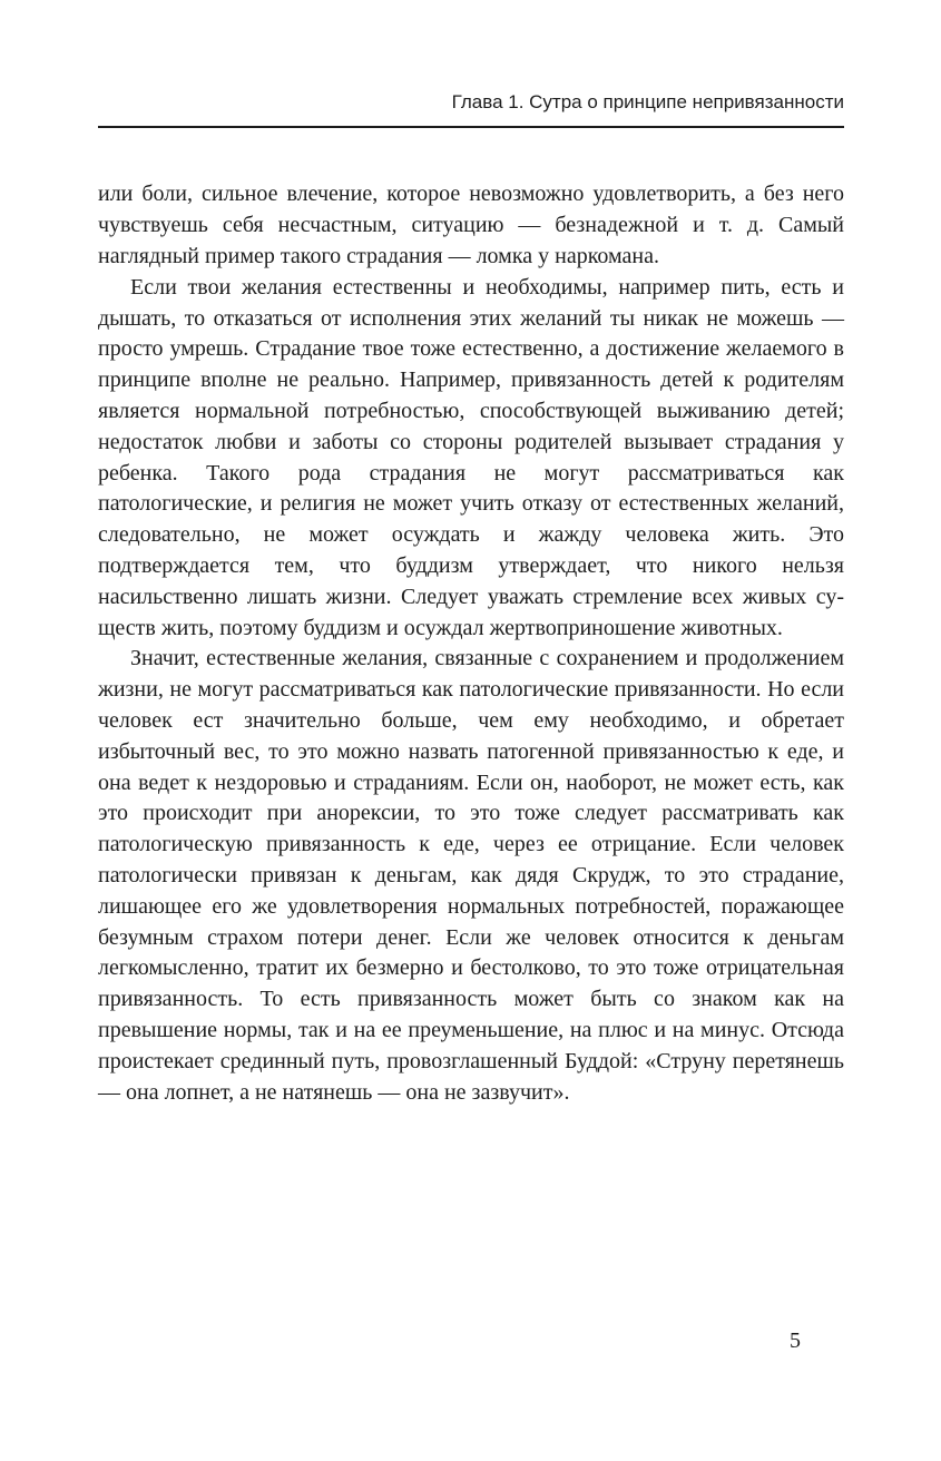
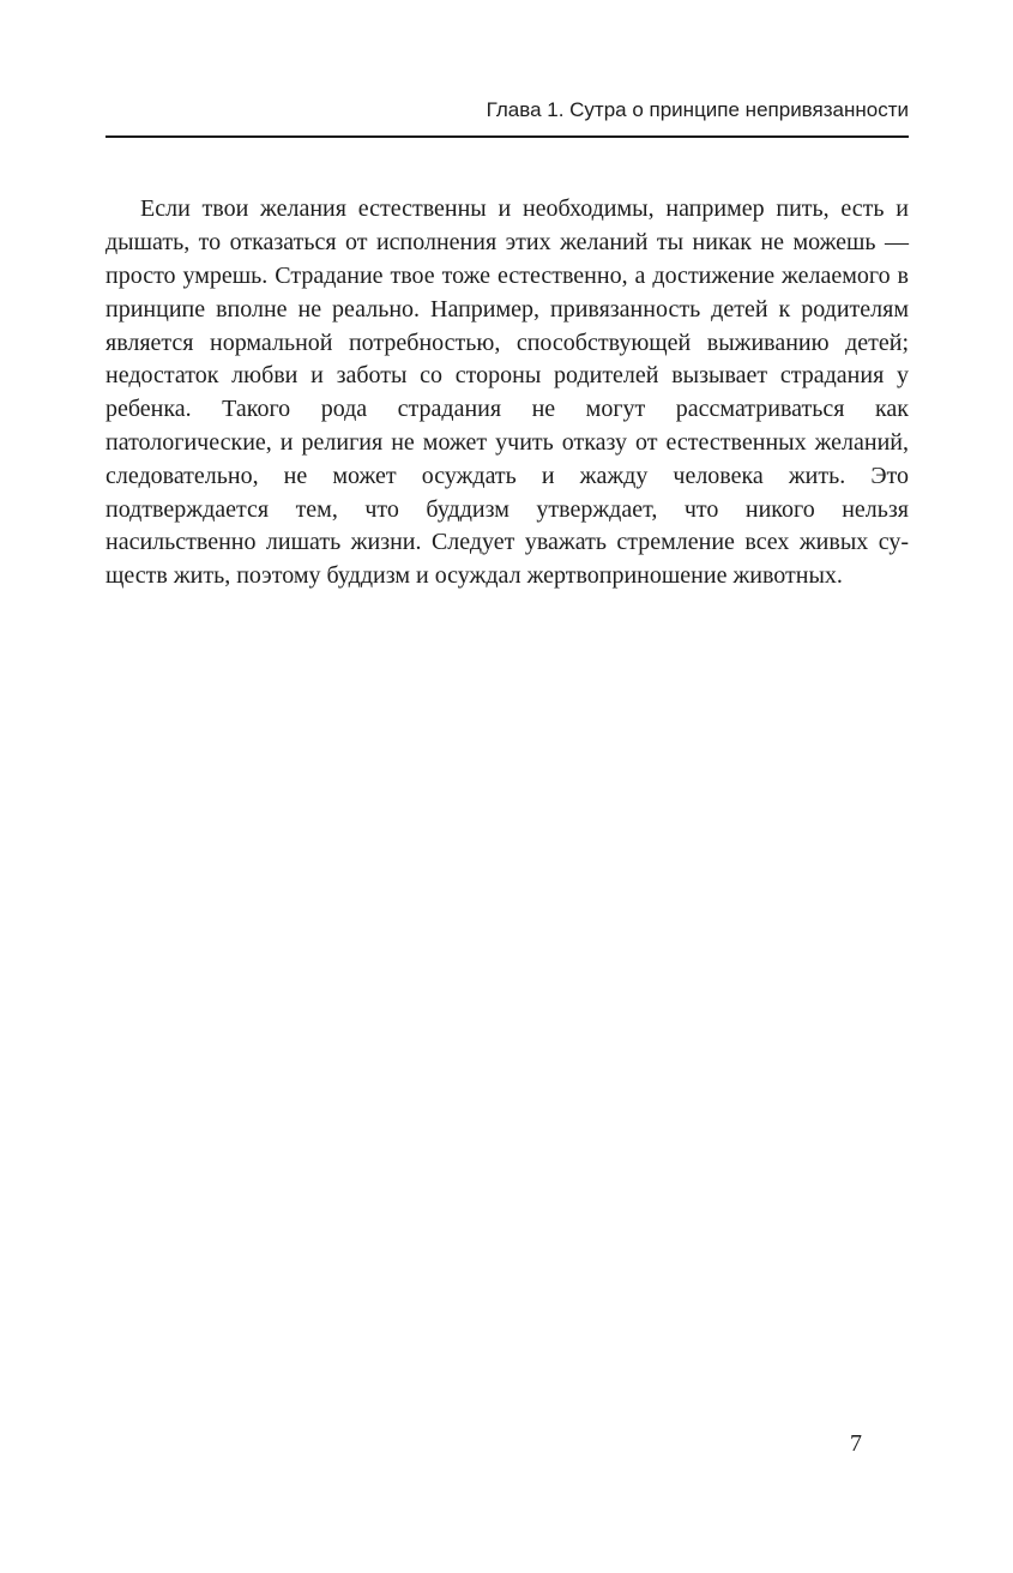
  Глава 1. Сутра о принципе непривязанности
- или боли, сильное влечение, которое невозможно удовлетво­рить, а без него чувствуешь себя несчастным, ситуацию — без­надежной и т. д. Самый наглядный пример такого страдания — ломка у наркомана.
  Если твои желания естественны и необходимы, например пить, есть и дышать, то отказаться от исполнения этих жела­ний ты никак не можешь — просто умрешь. Страдание твое тоже естественно, а достижение желаемого в принципе вполне не реально. Например, привязанность детей к родителям явля­ется нормальной потребностью, способствующей выжива­нию детей; недостаток любви и заботы со стороны родителей вызывает страдания у ребенка. Такого рода страдания не мо­гут рассматриваться как патологические, и религия не может учить отказу от естественных желаний, следовательно, не мо­жет осуждать и жажду человека жить. Это подтверждается тем, что буддизм утверждает, что никого нельзя насильственно лишать жизни. Следует уважать стремление всех живых су­ществ жить, поэтому буддизм и осуждал жертвоприношение животных.
- Значит, естественные желания, связанные с сохранением и продолжением жизни, не могут рассматриваться как пато­логические привязанности. Но если человек ест значительно больше, чем ему необходимо, и обретает избыточный вес, то это можно назвать патогенной привязанностью к еде, и она ведет к нездоровью и страданиям. Если он, наоборот, не мо­жет есть, как это происходит при анорексии, то это тоже сле­дует рассматривать как патологическую привязанность к еде, через ее отрицание. Если человек патологически привязан к деньгам, как дядя Скрудж, то это страдание, лишающее его же удовлетворения нормальных потребностей, поражающее безумным страхом потери денег. Если же человек отно­сится к деньгам легкомысленно, тратит их безмерно и бес­толково, то это тоже отрицательная привязанность. То есть привязанность может быть со знаком как на превышение нормы, так и на ее преуменьшение, на плюс и на минус. От­сюда проистекает срединный путь, провозглашенный Буддой: «Струну перетянешь — она лопнет, а не натянешь — она не за­звучит».
- 5
+ 7
